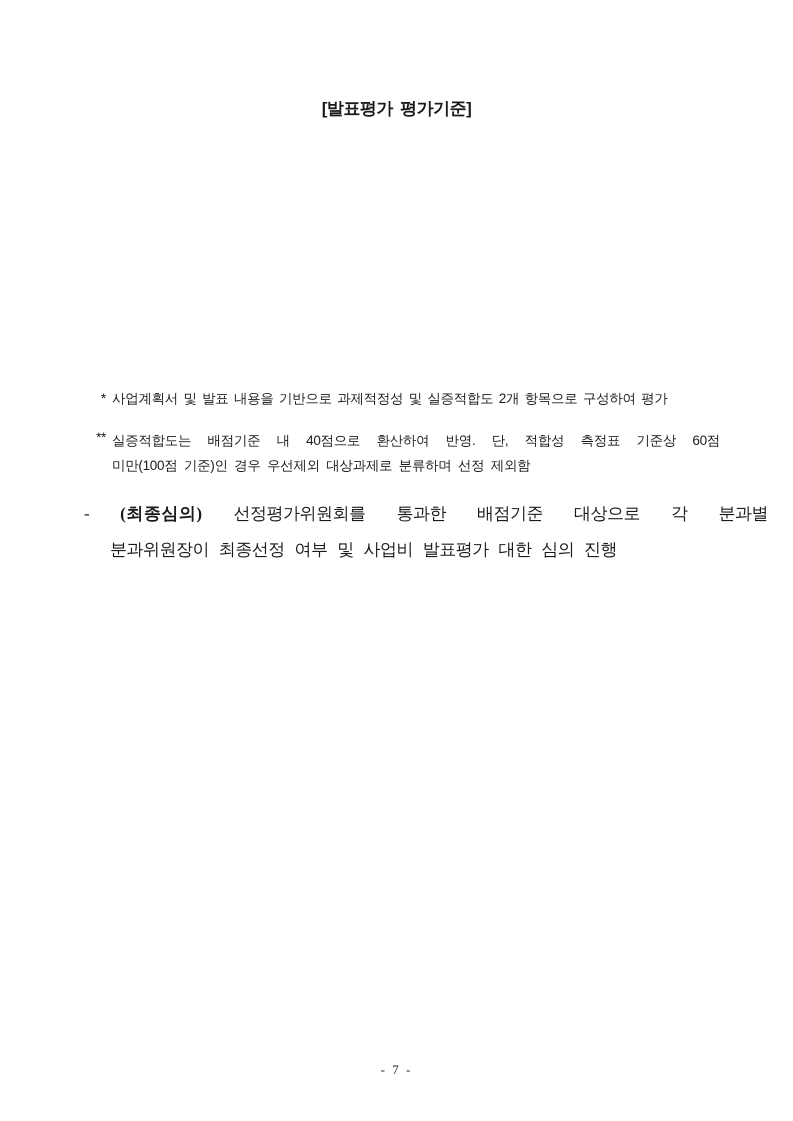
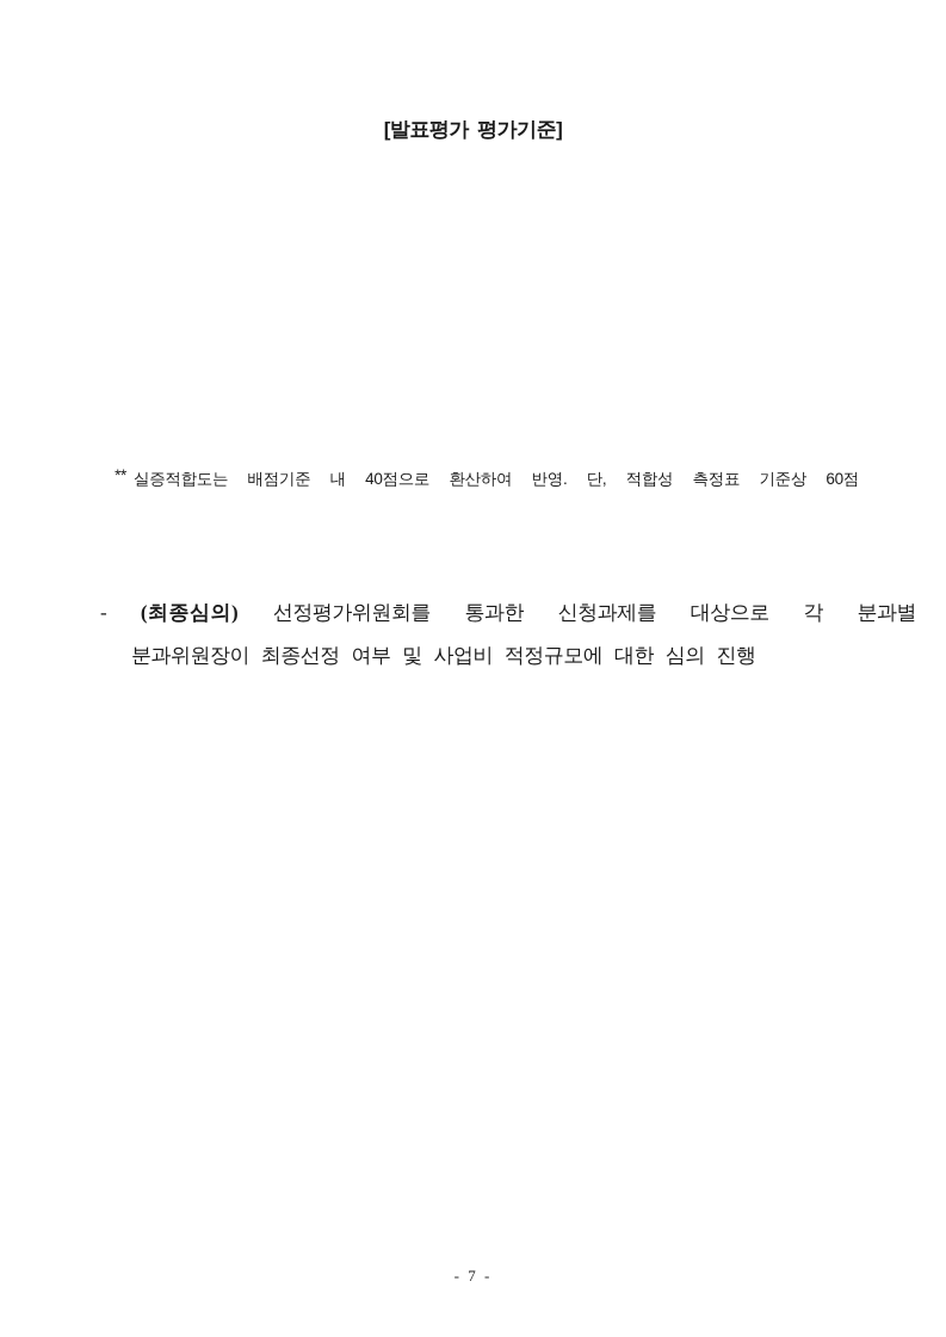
  [발표평가 평가기준]
- *
- 사업계획서 및 발표 내용을 기반으로 과제적정성 및 실증적합도 2개 항목으로 구성하여 평가
  **
  실증적합도는 배점기준 내 40점으로 환산하여 반영. 단, 적합성 측정표 기준상 60점
- 미만(100점 기준)인 경우 우선제외 대상과제로 분류하며 선정 제외함
- - (최종심의) 선정평가위원회를 통과한 배점기준 대상으로 각 분과별
+ - (최종심의) 선정평가위원회를 통과한 신청과제를 대상으로 각 분과별
- 분과위원장이 최종선정 여부 및 사업비 발표평가 대한 심의 진행
+ 분과위원장이 최종선정 여부 및 사업비 적정규모에 대한 심의 진행
  - 7 -
